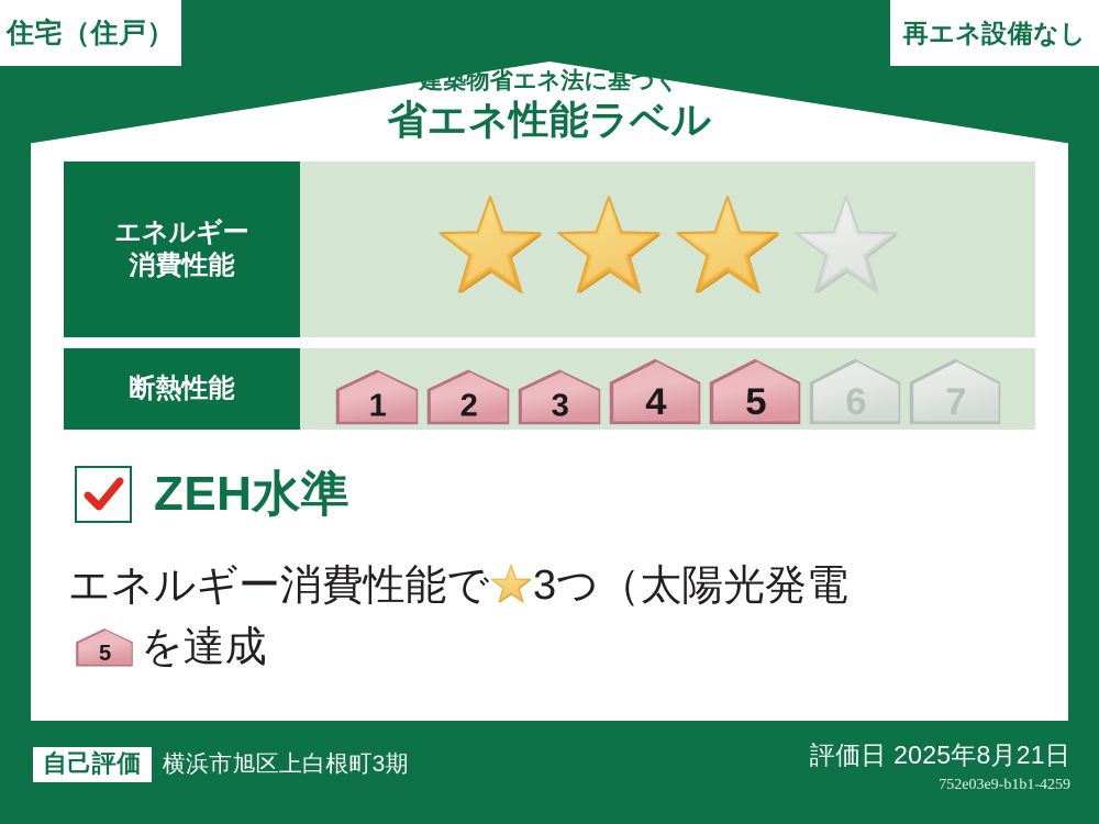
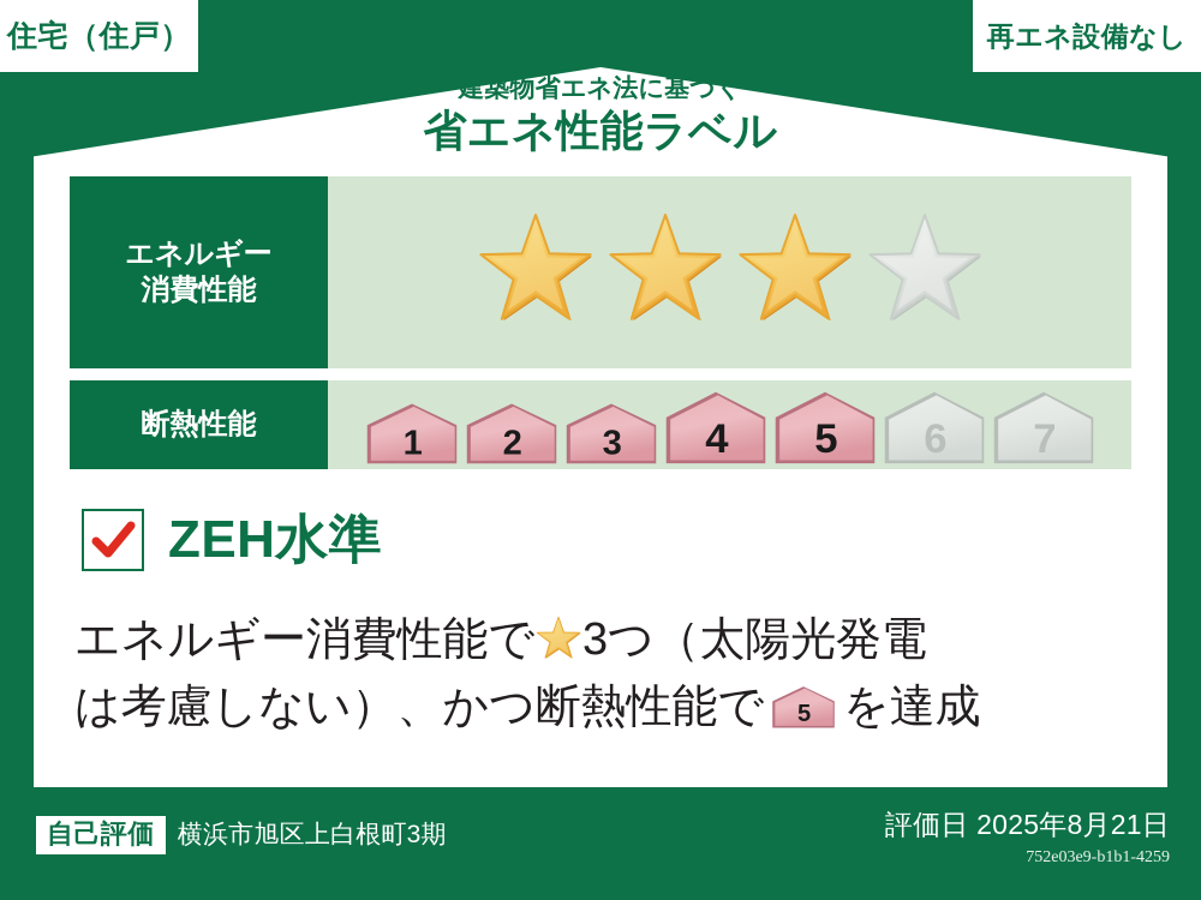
  住宅（住戸）
  再エネ設備なし
  建築物省エネ法に基づく
  省エネ性能ラベル
  エネルギー
  消費性能
  断熱性能
  1
  2
  3
  4
  5
  6
  7
  ZEH水準
  エネルギー消費性能で
  3つ（太陽光発電
+ は考慮しない）、かつ断熱性能で
  5
  を達成
  自己評価
  横浜市旭区上白根町3期
  評価日 2025年8月21日
  752e03e9-b1b1-4259
